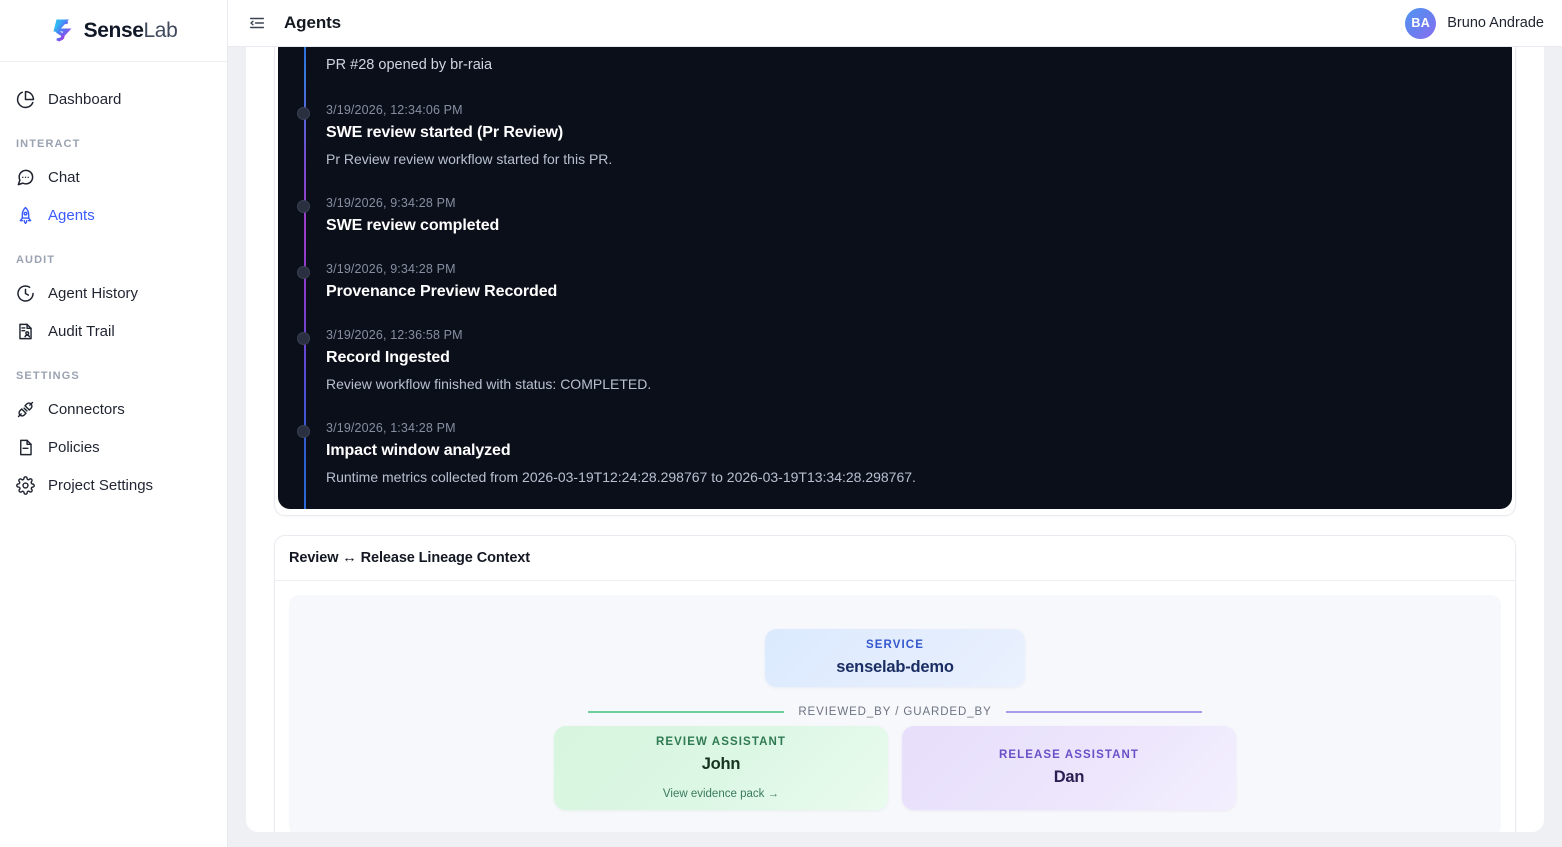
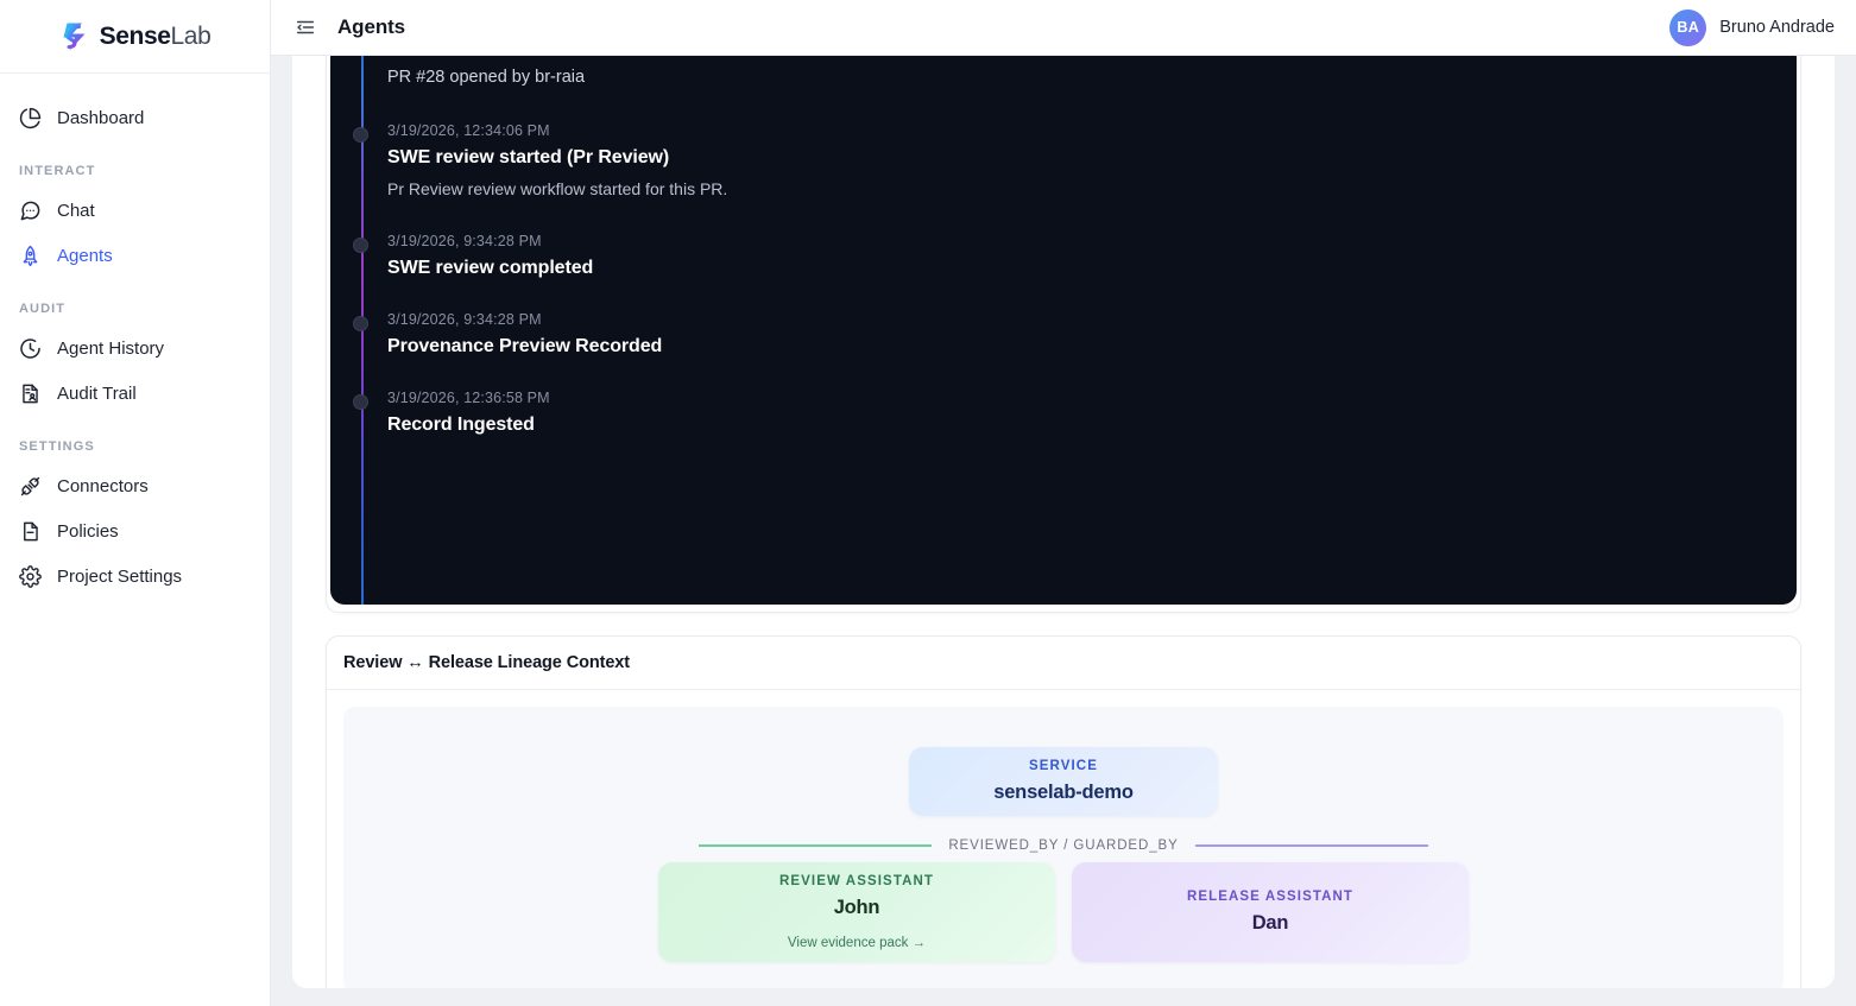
  SenseLab
  Dashboard
  INTERACT
  Chat
  Agents
  AUDIT
  Agent History
  Audit Trail
  SETTINGS
  Connectors
  Policies
  Project Settings
  Agents
  BA
  Bruno Andrade
  PR #28 opened by br-raia
  3/19/2026, 12:34:06 PM
  SWE review started (Pr Review)
  Pr Review review workflow started for this PR.
  3/19/2026, 9:34:28 PM
  SWE review completed
  3/19/2026, 9:34:28 PM
  Provenance Preview Recorded
  3/19/2026, 12:36:58 PM
  Record Ingested
- Review workflow finished with status: COMPLETED.
- 3/19/2026, 1:34:28 PM
- Impact window analyzed
- Runtime metrics collected from 2026-03-19T12:24:28.298767 to 2026-03-19T13:34:28.298767.
  Review ↔ Release Lineage Context
  SERVICE
  senselab-demo
  REVIEWED_BY / GUARDED_BY
  REVIEW ASSISTANT
  John
  View evidence pack →
  RELEASE ASSISTANT
  Dan
